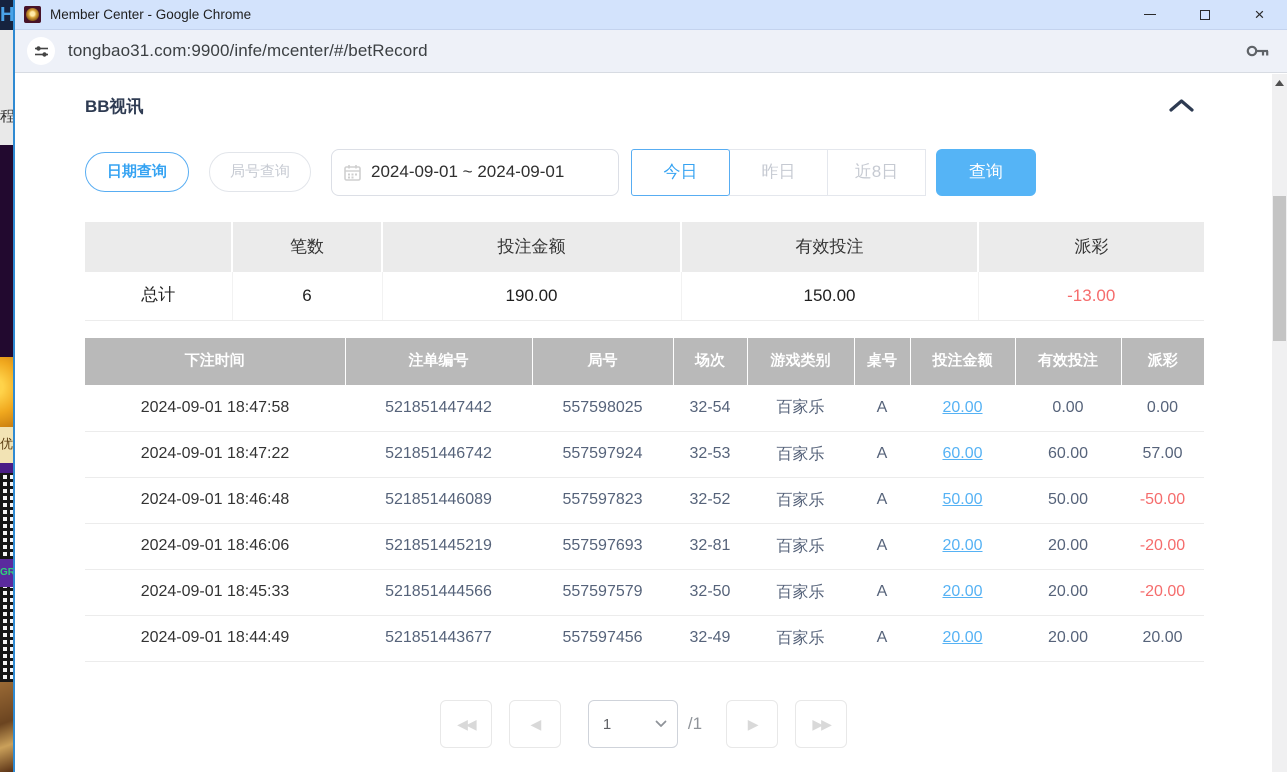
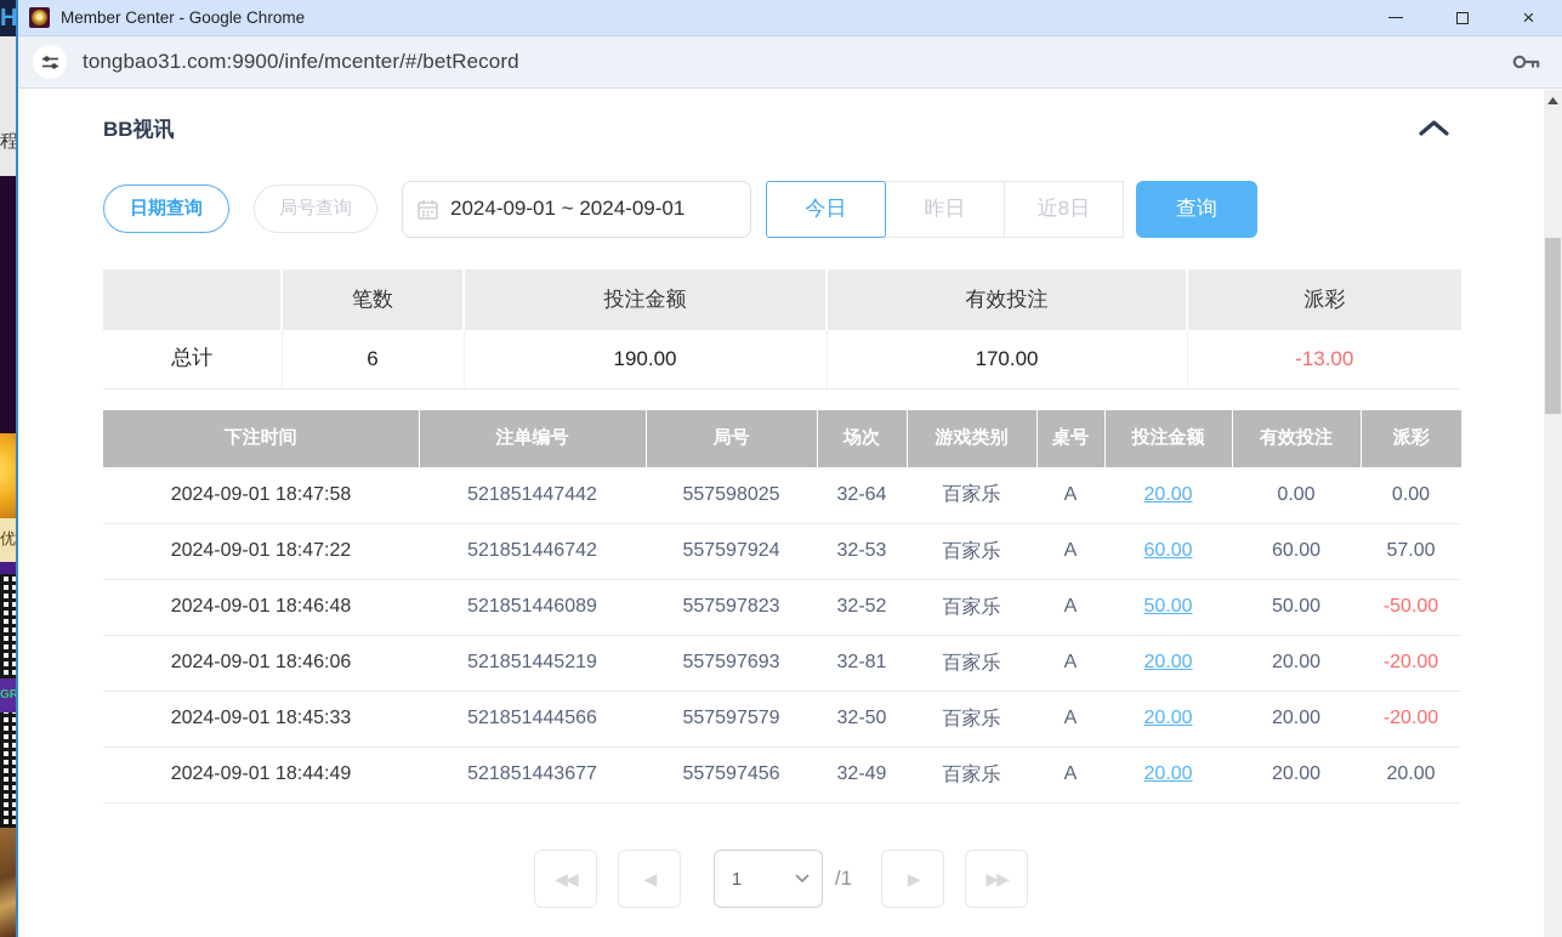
  H
  程
  优
  GR
  Member Center - Google Chrome
  ×
  tongbao31.com:9900/infe/mcenter/#/betRecord
  BB视讯
  日期查询
  局号查询
  2024-09-01 ~ 2024-09-01
  今日
  昨日
  近8日
  查询
  	笔数	投注金额	有效投注	派彩
- 总计	6	190.00	150.00	-13.00
+ 总计	6	190.00	170.00	-13.00
  下注时间	注单编号	局号	场次	游戏类别	桌号	投注金额	有效投注	派彩
- 2024-09-01 18:47:58	521851447442	557598025	32-54	百家乐	A	20.00	0.00	0.00
+ 2024-09-01 18:47:58	521851447442	557598025	32-64	百家乐	A	20.00	0.00	0.00
  2024-09-01 18:47:22	521851446742	557597924	32-53	百家乐	A	60.00	60.00	57.00
  2024-09-01 18:46:48	521851446089	557597823	32-52	百家乐	A	50.00	50.00	-50.00
  2024-09-01 18:46:06	521851445219	557597693	32-81	百家乐	A	20.00	20.00	-20.00
  2024-09-01 18:45:33	521851444566	557597579	32-50	百家乐	A	20.00	20.00	-20.00
  2024-09-01 18:44:49	521851443677	557597456	32-49	百家乐	A	20.00	20.00	20.00
  ◀◀
  ◀
  1
  /1
  ▶
  ▶▶
